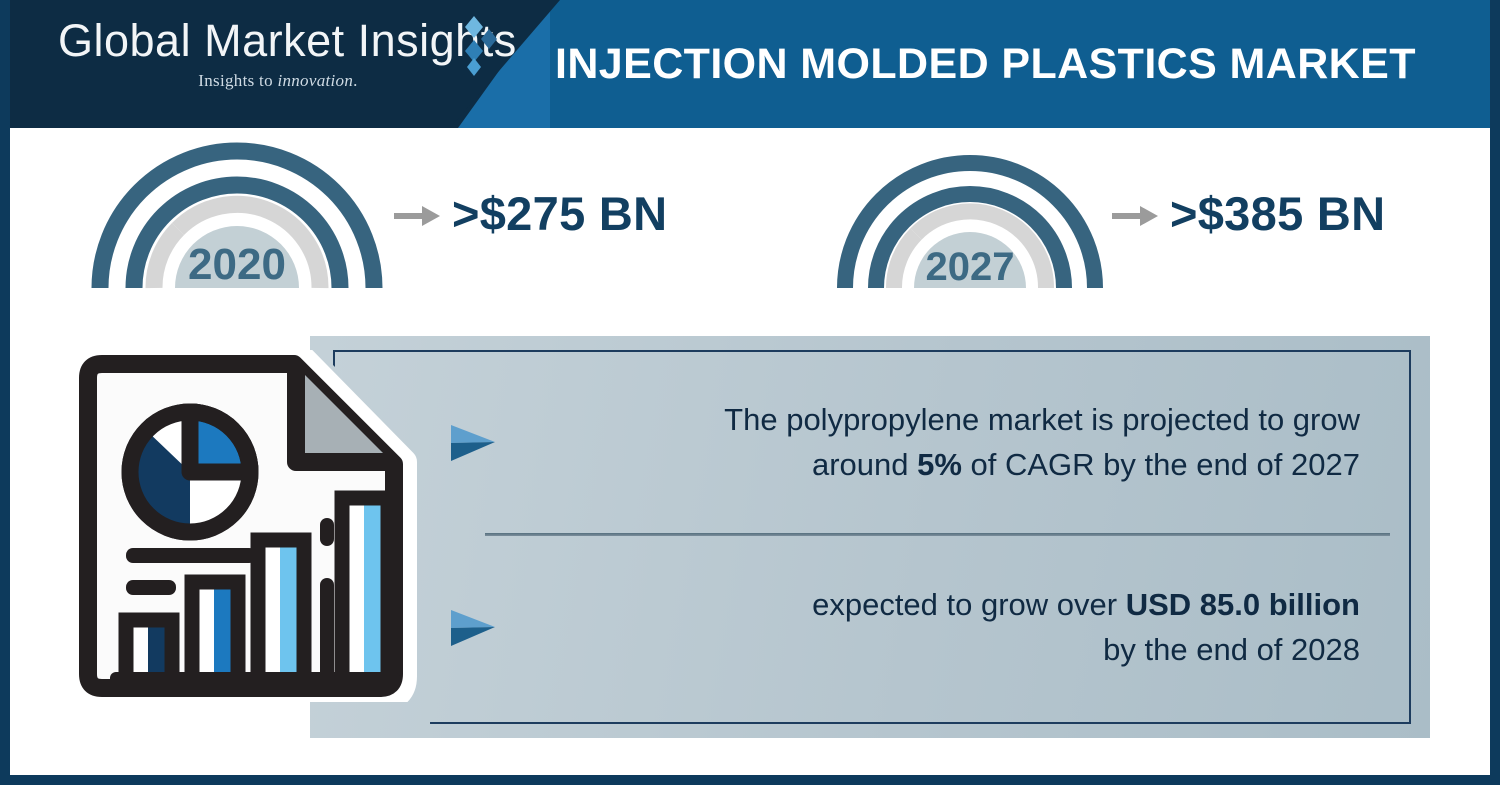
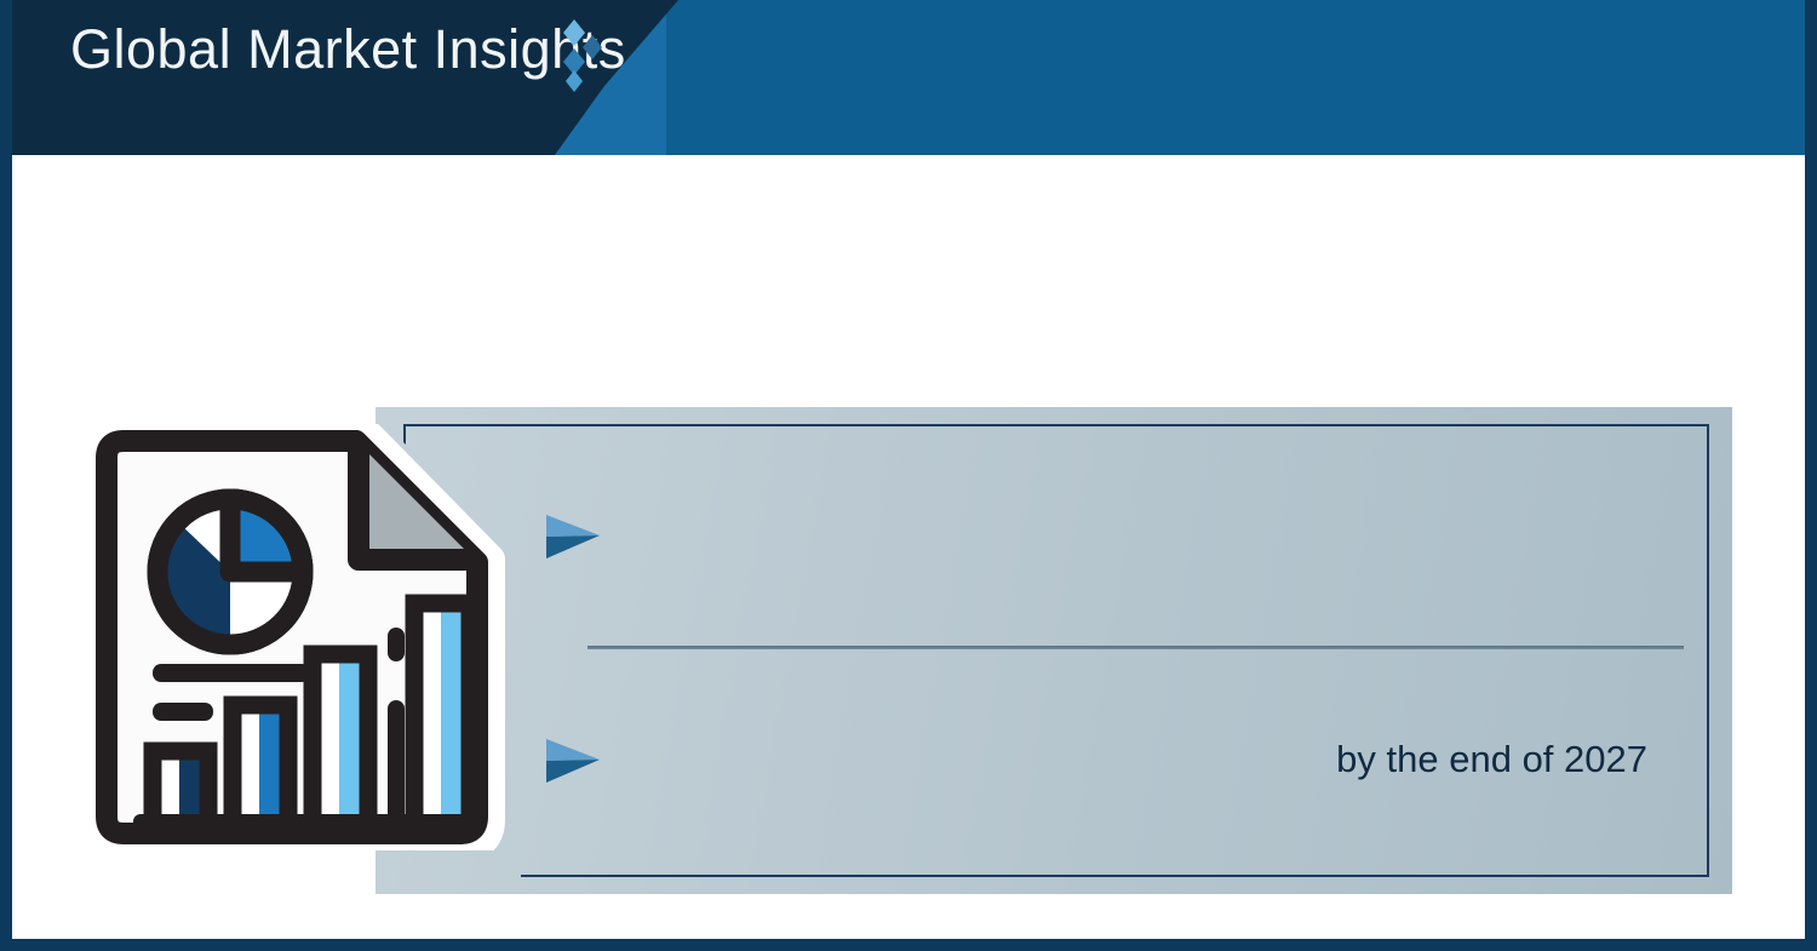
  Global Market Insighs
- Insights to innovation.
- INJECTION MOLDED PLASTICS MARKET
- 2020
- >$275 BN
- 2027
- >$385 BN
- The polypropylene market is projected to grow
- around 5% of CAGR by the end of 2027
- expected to grow over USD 85.0 billion
- by the end of 2028
+ by the end of 2027
